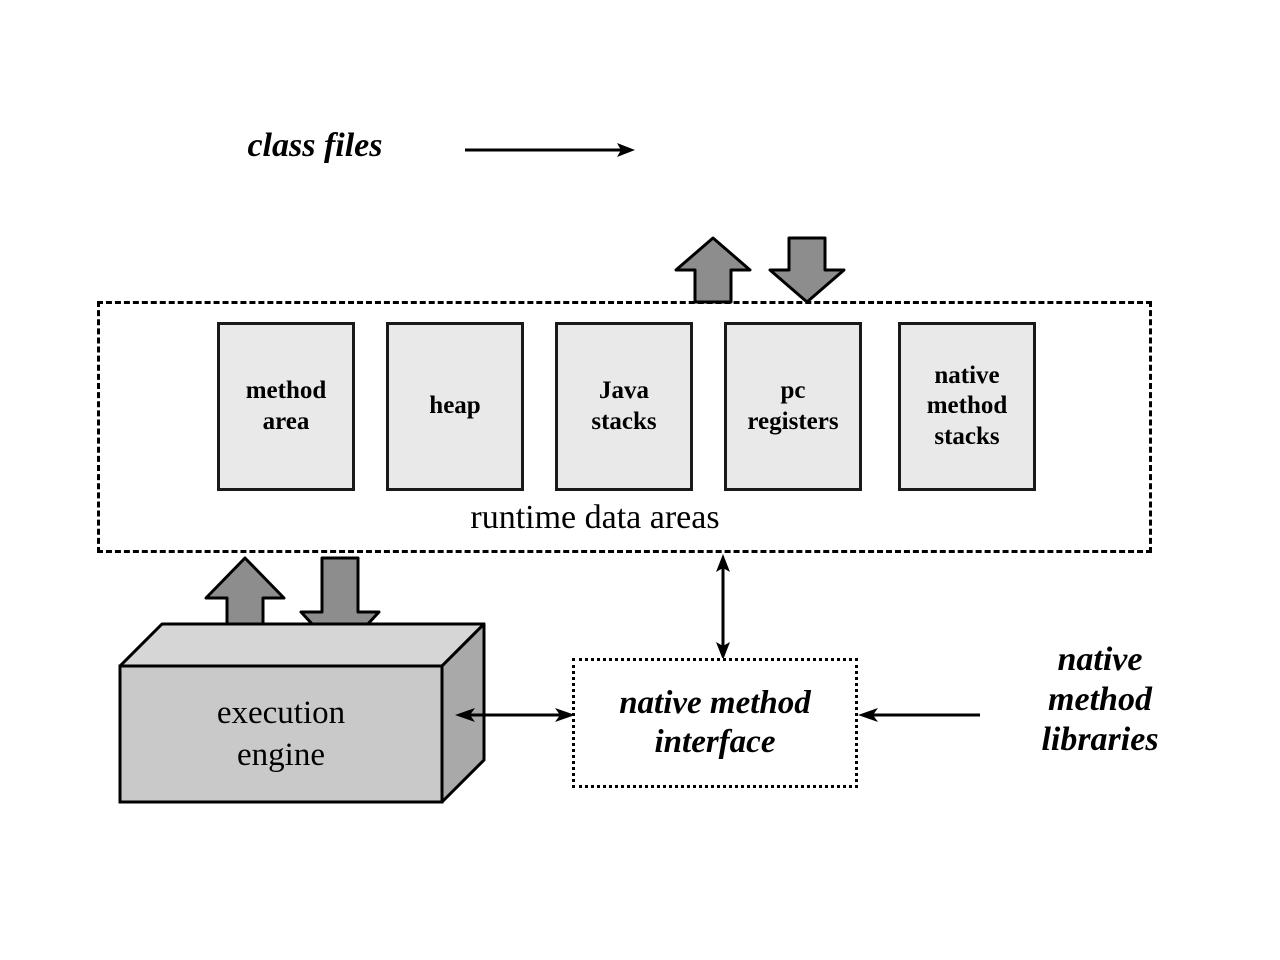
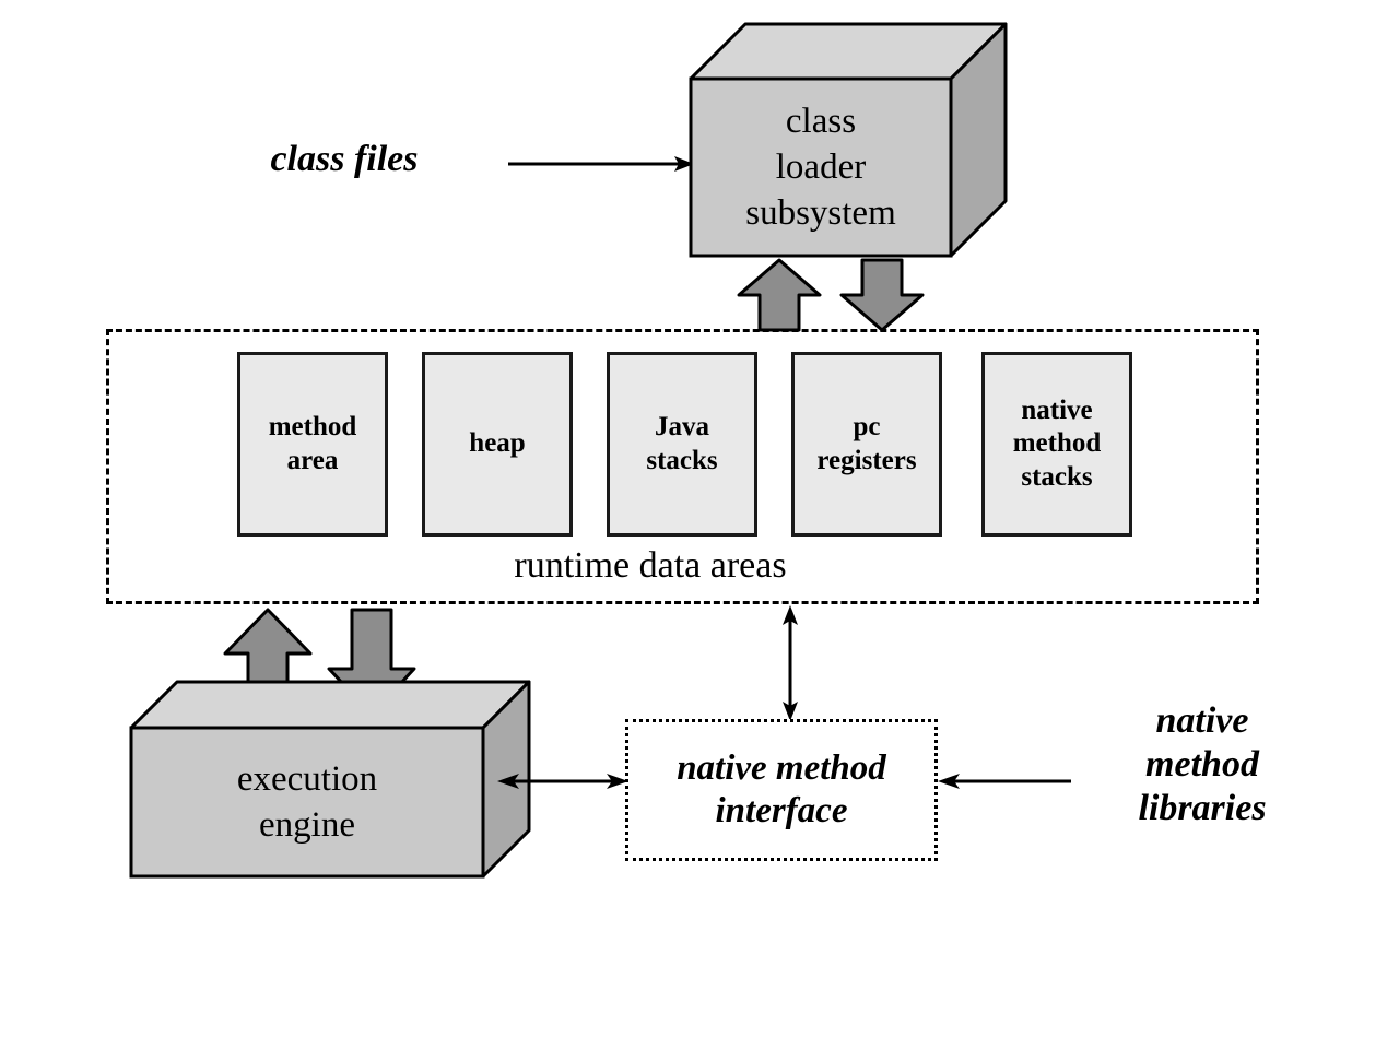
  class files
+ class
+ loader
+ subsystem
  method
  area
  heap
  Java
  stacks
  pc
  registers
  native
  method
  stacks
  runtime data areas
  execution
  engine
  native method
  interface
  native
  method
  libraries
